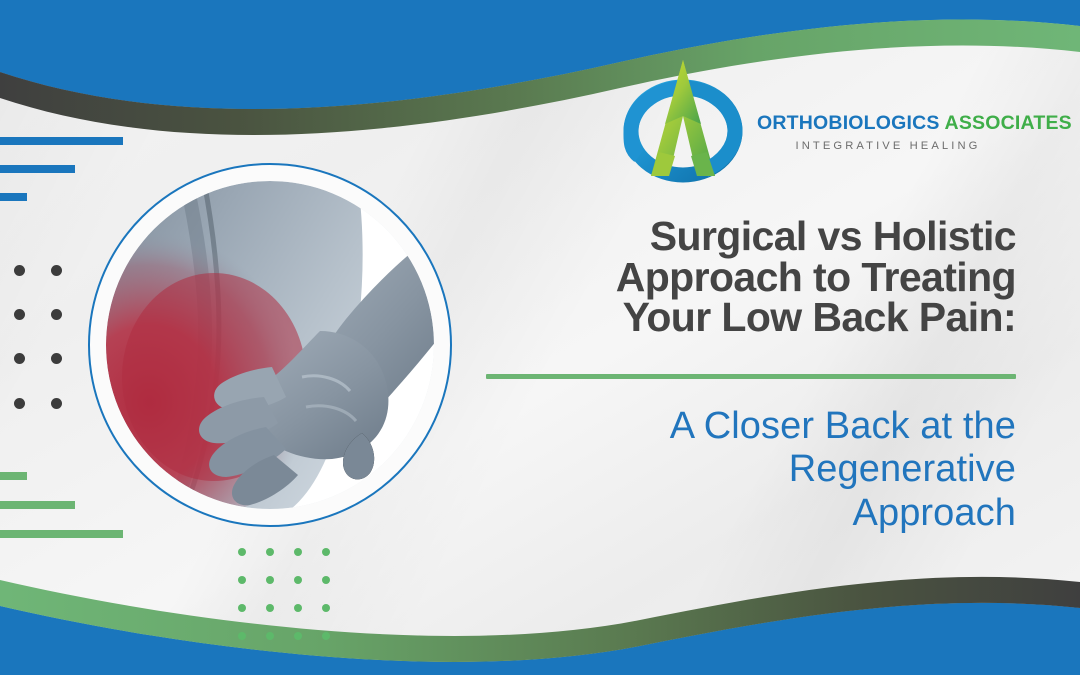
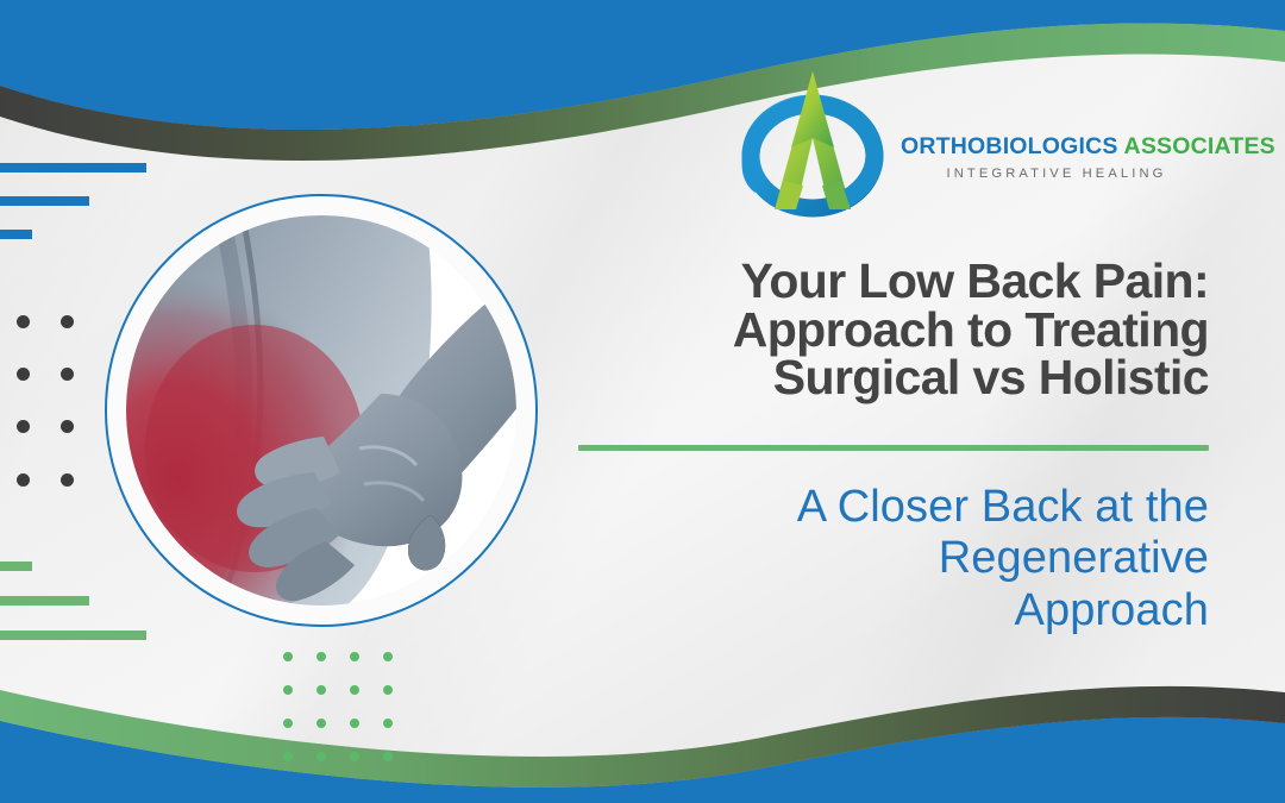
  ORTHOBIOLOGICS ASSOCIATES
  INTEGRATIVE HEALING
- Surgical vs Holistic
+ Your Low Back Pain:
  Approach to Treating
- Your Low Back Pain:
+ Surgical vs Holistic
  A Closer Back at the
  Regenerative
  Approach
